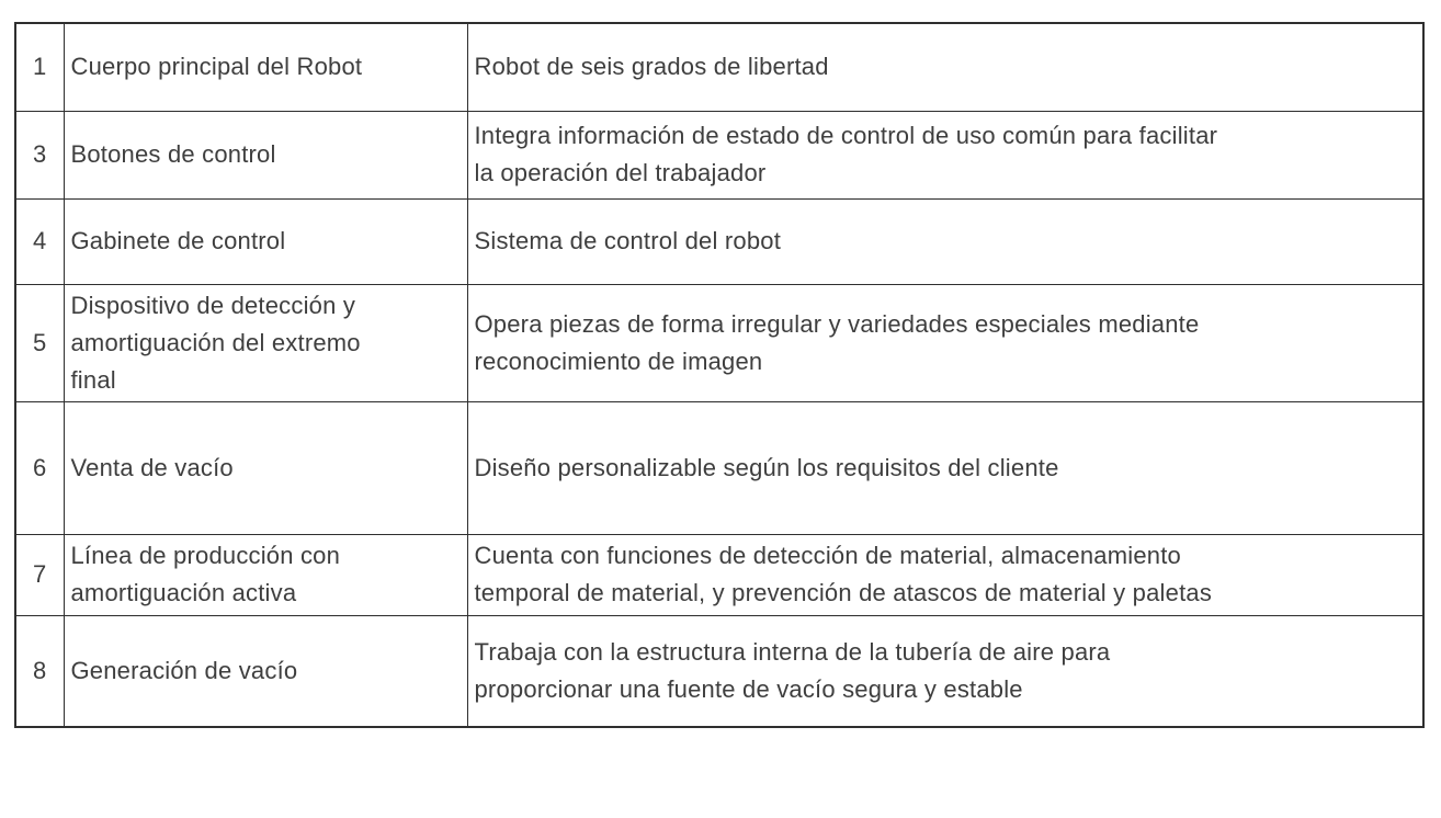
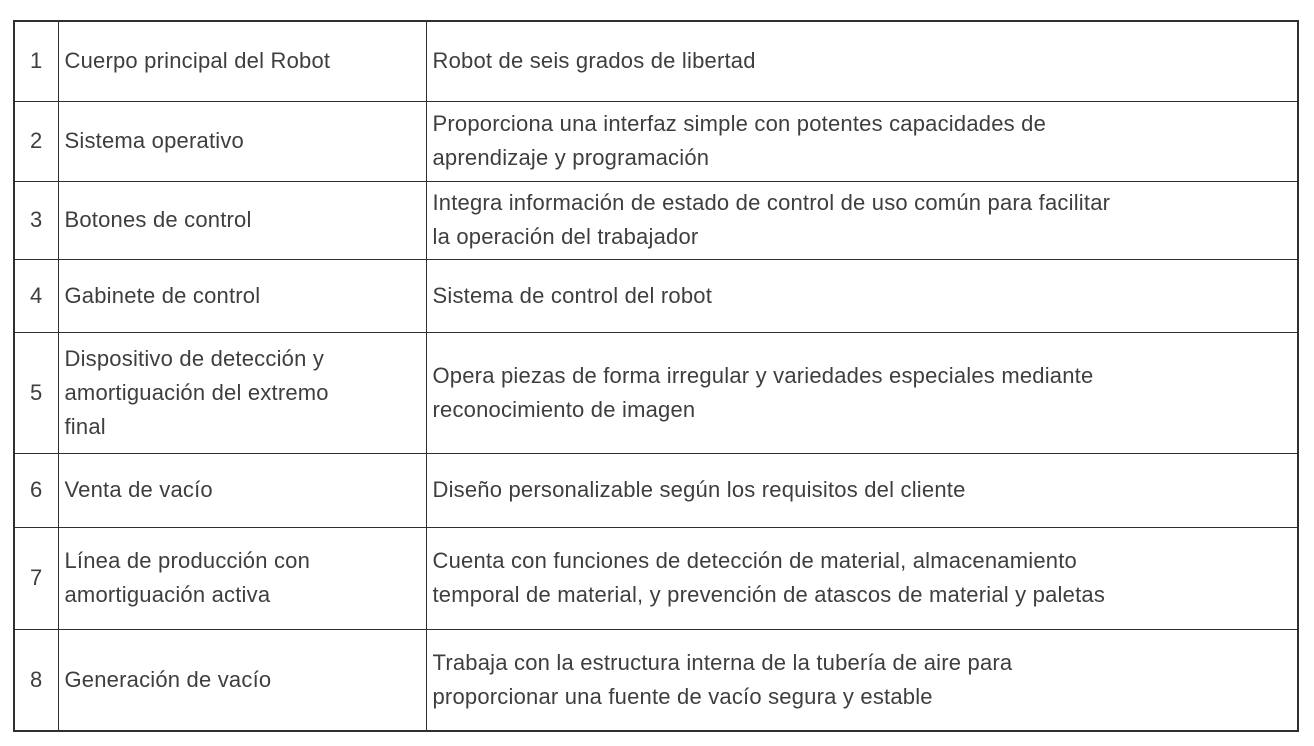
  1	Cuerpo principal del Robot	Robot de seis grados de libertad
+ 2	Sistema operativo	Proporciona una interfaz simple con potentes capacidades de aprendizaje y programación
  3	Botones de control	Integra información de estado de control de uso común para facilitar la operación del trabajador
  4	Gabinete de control	Sistema de control del robot
  5	Dispositivo de detección y amortiguación del extremo final	Opera piezas de forma irregular y variedades especiales mediante reconocimiento de imagen
  6	Venta de vacío	Diseño personalizable según los requisitos del cliente
  7	Línea de producción con amortiguación activa	Cuenta con funciones de detección de material, almacenamiento temporal de material, y prevención de atascos de material y paletas
  8	Generación de vacío	Trabaja con la estructura interna de la tubería de aire para proporcionar una fuente de vacío segura y estable
